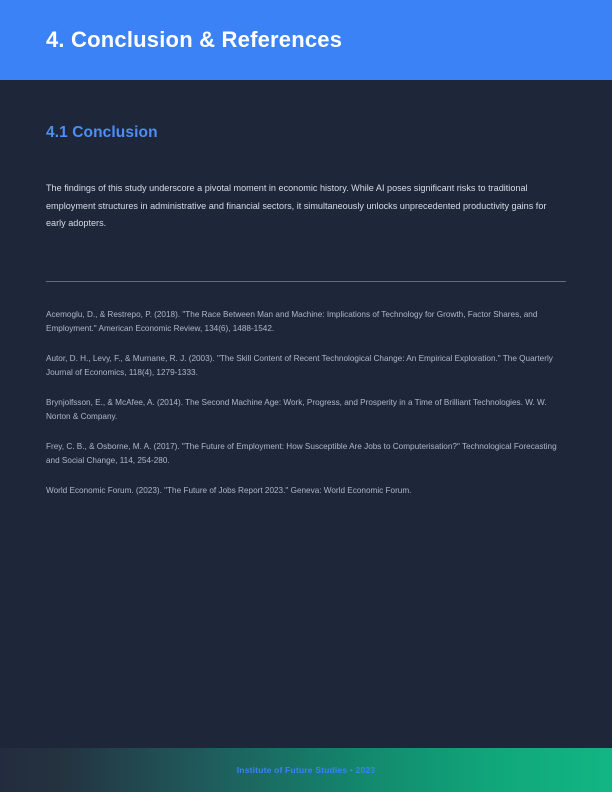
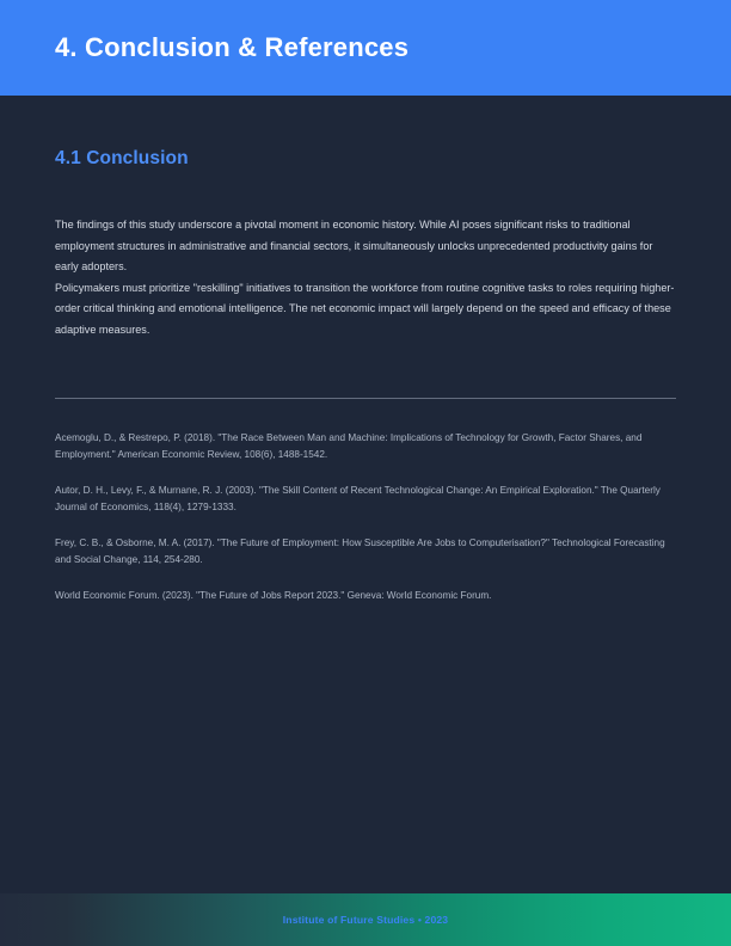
  4. Conclusion & References
  4.1 Conclusion
  The findings of this study underscore a pivotal moment in economic history. While AI poses significant risks to traditional employment structures in administrative and financial sectors, it simultaneously unlocks unprecedented productivity gains for early adopters.
+ Policymakers must prioritize "reskilling" initiatives to transition the workforce from routine cognitive tasks to roles requiring higher-order critical thinking and emotional intelligence. The net economic impact will largely depend on the speed and efficacy of these adaptive measures.
- Acemoglu, D., & Restrepo, P. (2018). "The Race Between Man and Machine: Implications of Technology for Growth, Factor Shares, and Employment." American Economic Review, 134(6), 1488-1542.
+ Acemoglu, D., & Restrepo, P. (2018). "The Race Between Man and Machine: Implications of Technology for Growth, Factor Shares, and Employment." American Economic Review, 108(6), 1488-1542.
  Autor, D. H., Levy, F., & Murnane, R. J. (2003). "The Skill Content of Recent Technological Change: An Empirical Exploration." The Quarterly Journal of Economics, 118(4), 1279-1333.
- Brynjolfsson, E., & McAfee, A. (2014). The Second Machine Age: Work, Progress, and Prosperity in a Time of Brilliant Technologies. W. W. Norton & Company.
  Frey, C. B., & Osborne, M. A. (2017). "The Future of Employment: How Susceptible Are Jobs to Computerisation?" Technological Forecasting and Social Change, 114, 254-280.
  World Economic Forum. (2023). "The Future of Jobs Report 2023." Geneva: World Economic Forum.
  Institute of Future Studies • 2023
